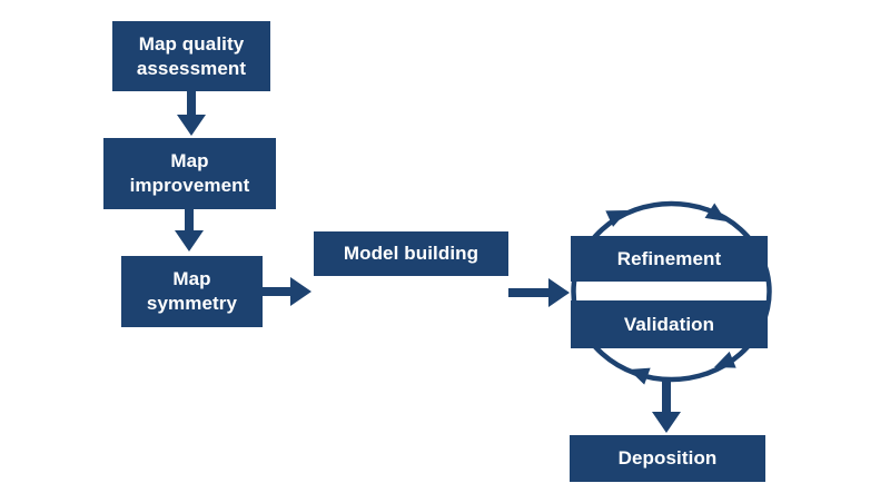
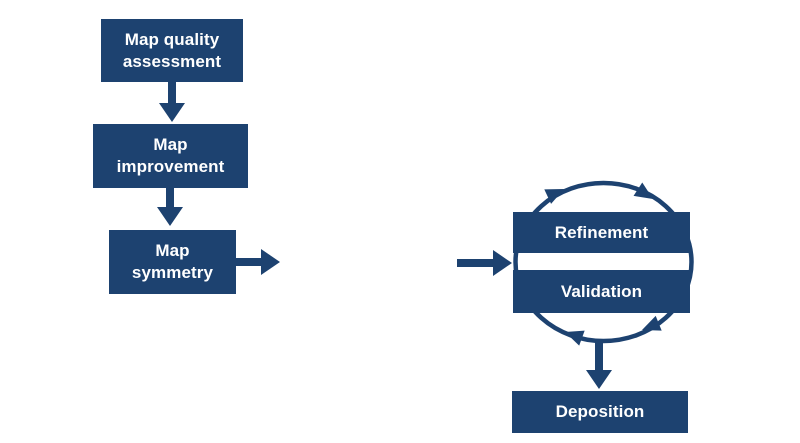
  Map quality
  assessment
  Map
  improvement
  Map
  symmetry
- Model building
  Refinement
  Validation
  Deposition
